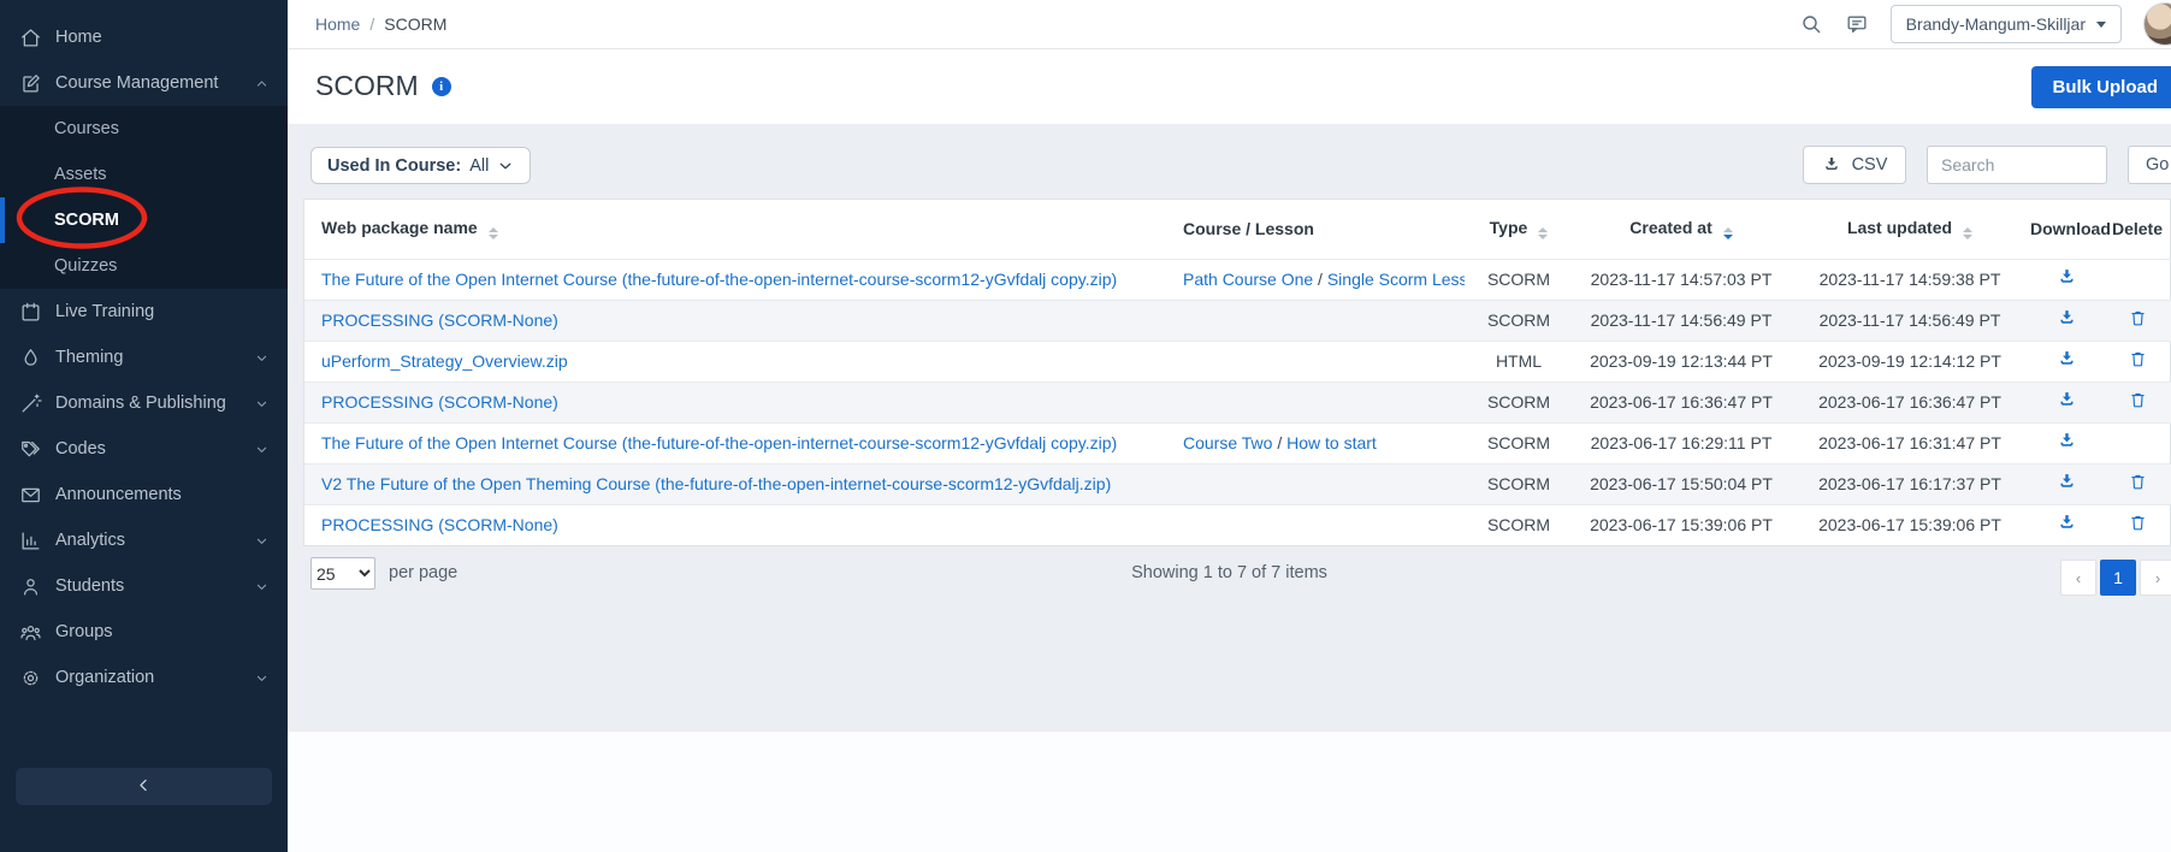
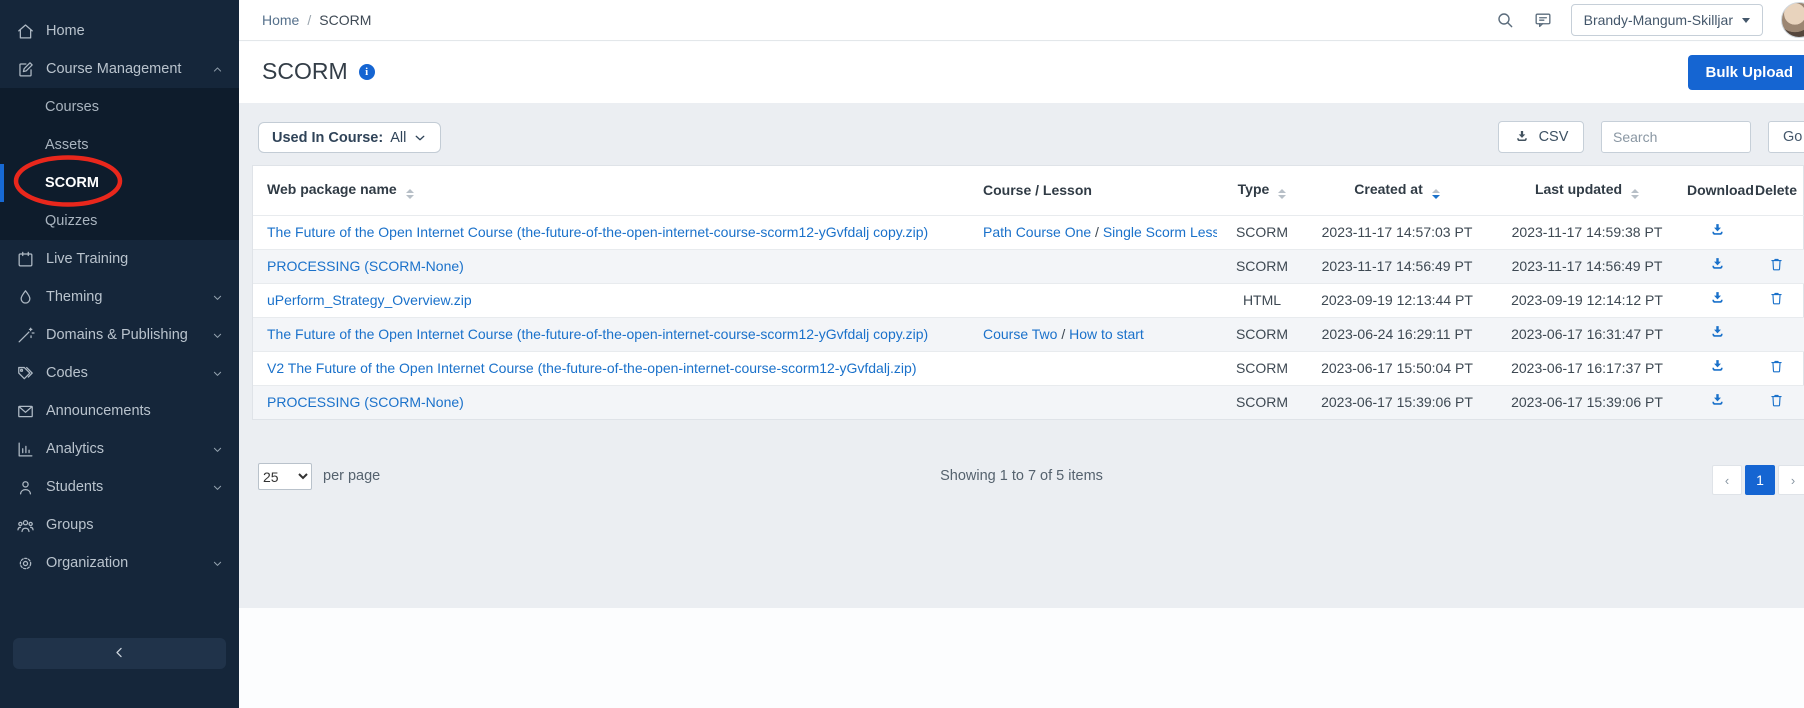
  Home
  Course Management
  Courses
  Assets
  SCORM
  Quizzes
  Live Training
  Theming
  Domains & Publishing
  Codes
  Announcements
  Analytics
  Students
  Groups
  Organization
  Home
  /
  SCORM
  Brandy-Mangum-Skilljar
  SCORM
  i
  Bulk Upload
  Used In Course:
  All
  CSV
  Search
  Go
  Web package name	Course / Lesson	Type	Created at	Last updated	Download	Delete
  The Future of the Open Internet Course (the-future-of-the-open-internet-course-scorm12-yGvfdalj copy.zip)	Path Course One / Single Scorm Less	SCORM	2023-11-17 14:57:03 PT	2023-11-17 14:59:38 PT
  PROCESSING (SCORM-None)		SCORM	2023-11-17 14:56:49 PT	2023-11-17 14:56:49 PT
  uPerform_Strategy_Overview.zip		HTML	2023-09-19 12:13:44 PT	2023-09-19 12:14:12 PT
- PROCESSING (SCORM-None)		SCORM	2023-06-17 16:36:47 PT	2023-06-17 16:36:47 PT
- The Future of the Open Internet Course (the-future-of-the-open-internet-course-scorm12-yGvfdalj copy.zip)	Course Two / How to start	SCORM	2023-06-17 16:29:11 PT	2023-06-17 16:31:47 PT
+ The Future of the Open Internet Course (the-future-of-the-open-internet-course-scorm12-yGvfdalj copy.zip)	Course Two / How to start	SCORM	2023-06-24 16:29:11 PT	2023-06-17 16:31:47 PT
- V2 The Future of the Open Theming Course (the-future-of-the-open-internet-course-scorm12-yGvfdalj.zip)		SCORM	2023-06-17 15:50:04 PT	2023-06-17 16:17:37 PT
+ V2 The Future of the Open Internet Course (the-future-of-the-open-internet-course-scorm12-yGvfdalj.zip)		SCORM	2023-06-17 15:50:04 PT	2023-06-17 16:17:37 PT
  PROCESSING (SCORM-None)		SCORM	2023-06-17 15:39:06 PT	2023-06-17 15:39:06 PT
  25
  per page
- Showing 1 to 7 of 7 items
+ Showing 1 to 7 of 5 items
  ‹
  1
  ›
